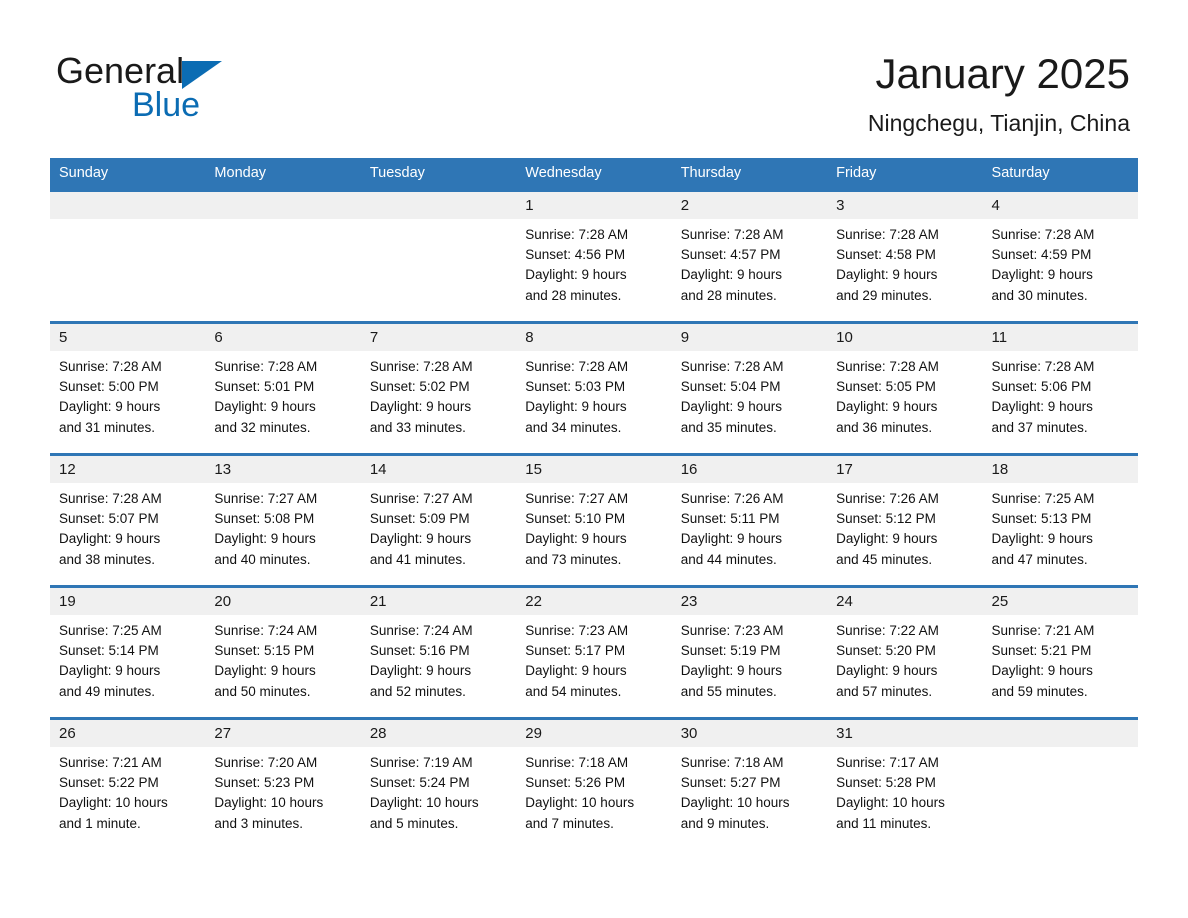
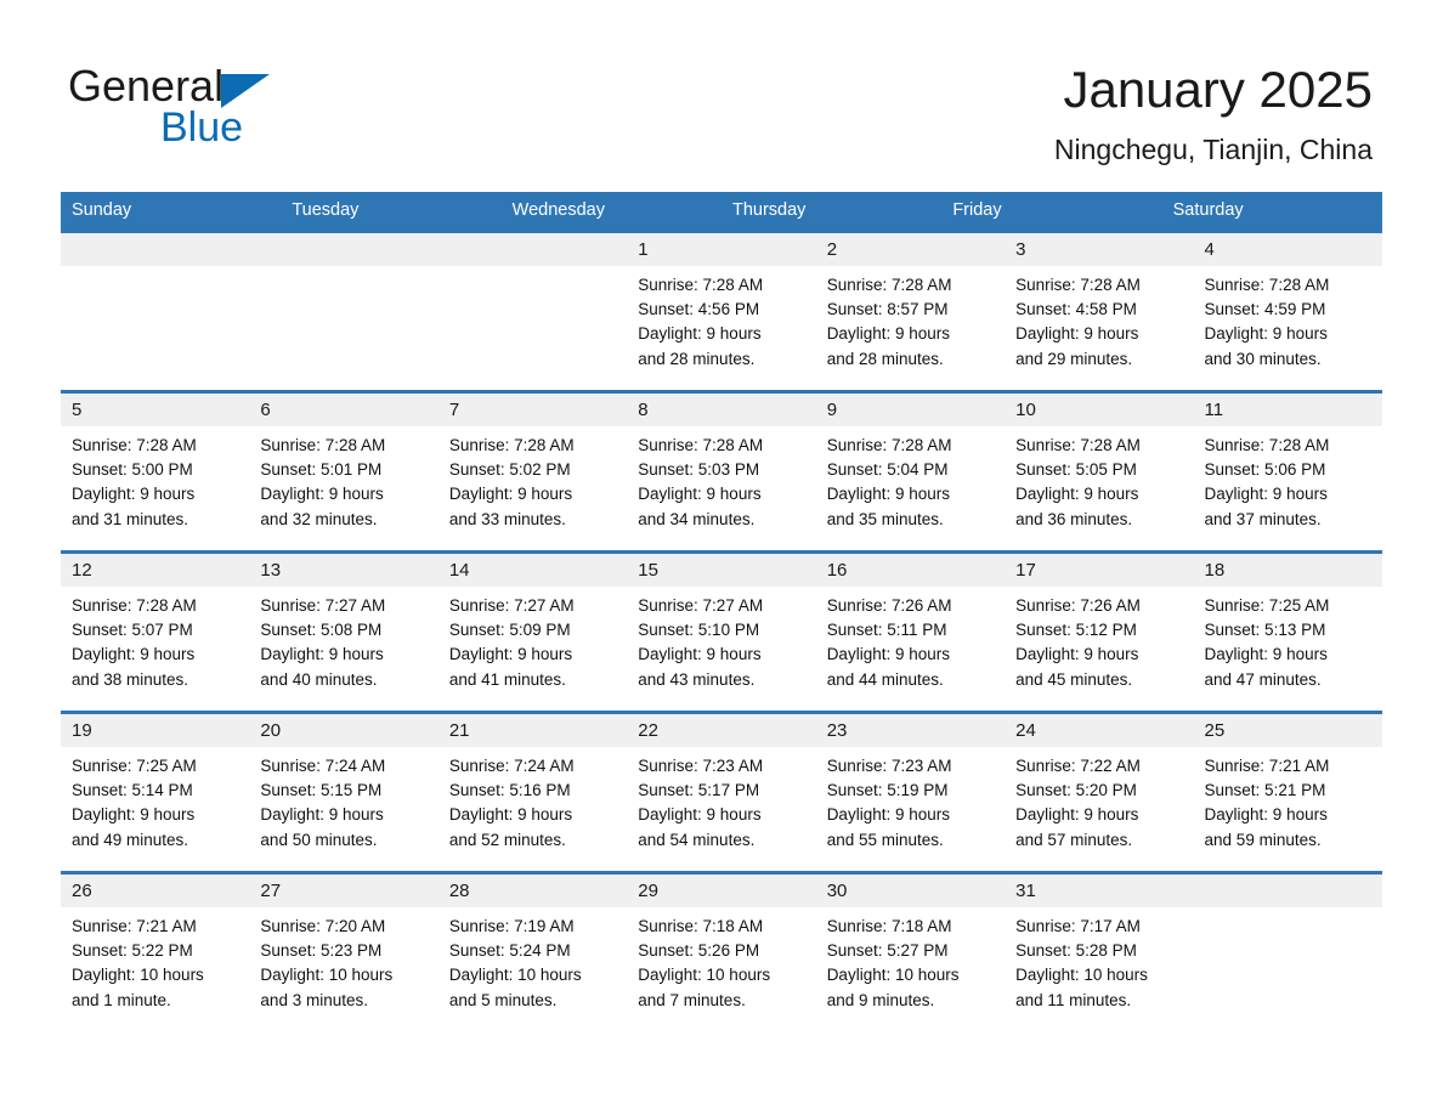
  General
  Blue
  January 2025
  Ningchegu, Tianjin, China
  Sunday
- Monday
  Tuesday
  Wednesday
  Thursday
  Friday
  Saturday
  1
  Sunrise: 7:28 AM
  Sunset: 4:56 PM
  Daylight: 9 hours
  and 28 minutes.
  2
  Sunrise: 7:28 AM
- Sunset: 4:57 PM
+ Sunset: 8:57 PM
  Daylight: 9 hours
  and 28 minutes.
  3
  Sunrise: 7:28 AM
  Sunset: 4:58 PM
  Daylight: 9 hours
  and 29 minutes.
  4
  Sunrise: 7:28 AM
  Sunset: 4:59 PM
  Daylight: 9 hours
  and 30 minutes.
  5
  Sunrise: 7:28 AM
  Sunset: 5:00 PM
  Daylight: 9 hours
  and 31 minutes.
  6
  Sunrise: 7:28 AM
  Sunset: 5:01 PM
  Daylight: 9 hours
  and 32 minutes.
  7
  Sunrise: 7:28 AM
  Sunset: 5:02 PM
  Daylight: 9 hours
  and 33 minutes.
  8
  Sunrise: 7:28 AM
  Sunset: 5:03 PM
  Daylight: 9 hours
  and 34 minutes.
  9
  Sunrise: 7:28 AM
  Sunset: 5:04 PM
  Daylight: 9 hours
  and 35 minutes.
  10
  Sunrise: 7:28 AM
  Sunset: 5:05 PM
  Daylight: 9 hours
  and 36 minutes.
  11
  Sunrise: 7:28 AM
  Sunset: 5:06 PM
  Daylight: 9 hours
  and 37 minutes.
  12
  Sunrise: 7:28 AM
  Sunset: 5:07 PM
  Daylight: 9 hours
  and 38 minutes.
  13
  Sunrise: 7:27 AM
  Sunset: 5:08 PM
  Daylight: 9 hours
  and 40 minutes.
  14
  Sunrise: 7:27 AM
  Sunset: 5:09 PM
  Daylight: 9 hours
  and 41 minutes.
  15
  Sunrise: 7:27 AM
  Sunset: 5:10 PM
  Daylight: 9 hours
- and 73 minutes.
+ and 43 minutes.
  16
  Sunrise: 7:26 AM
  Sunset: 5:11 PM
  Daylight: 9 hours
  and 44 minutes.
  17
  Sunrise: 7:26 AM
  Sunset: 5:12 PM
  Daylight: 9 hours
  and 45 minutes.
  18
  Sunrise: 7:25 AM
  Sunset: 5:13 PM
  Daylight: 9 hours
  and 47 minutes.
  19
  Sunrise: 7:25 AM
  Sunset: 5:14 PM
  Daylight: 9 hours
  and 49 minutes.
  20
  Sunrise: 7:24 AM
  Sunset: 5:15 PM
  Daylight: 9 hours
  and 50 minutes.
  21
  Sunrise: 7:24 AM
  Sunset: 5:16 PM
  Daylight: 9 hours
  and 52 minutes.
  22
  Sunrise: 7:23 AM
  Sunset: 5:17 PM
  Daylight: 9 hours
  and 54 minutes.
  23
  Sunrise: 7:23 AM
  Sunset: 5:19 PM
  Daylight: 9 hours
  and 55 minutes.
  24
  Sunrise: 7:22 AM
  Sunset: 5:20 PM
  Daylight: 9 hours
  and 57 minutes.
  25
  Sunrise: 7:21 AM
  Sunset: 5:21 PM
  Daylight: 9 hours
  and 59 minutes.
  26
  Sunrise: 7:21 AM
  Sunset: 5:22 PM
  Daylight: 10 hours
  and 1 minute.
  27
  Sunrise: 7:20 AM
  Sunset: 5:23 PM
  Daylight: 10 hours
  and 3 minutes.
  28
  Sunrise: 7:19 AM
  Sunset: 5:24 PM
  Daylight: 10 hours
  and 5 minutes.
  29
  Sunrise: 7:18 AM
  Sunset: 5:26 PM
  Daylight: 10 hours
  and 7 minutes.
  30
  Sunrise: 7:18 AM
  Sunset: 5:27 PM
  Daylight: 10 hours
  and 9 minutes.
  31
  Sunrise: 7:17 AM
  Sunset: 5:28 PM
  Daylight: 10 hours
  and 11 minutes.
